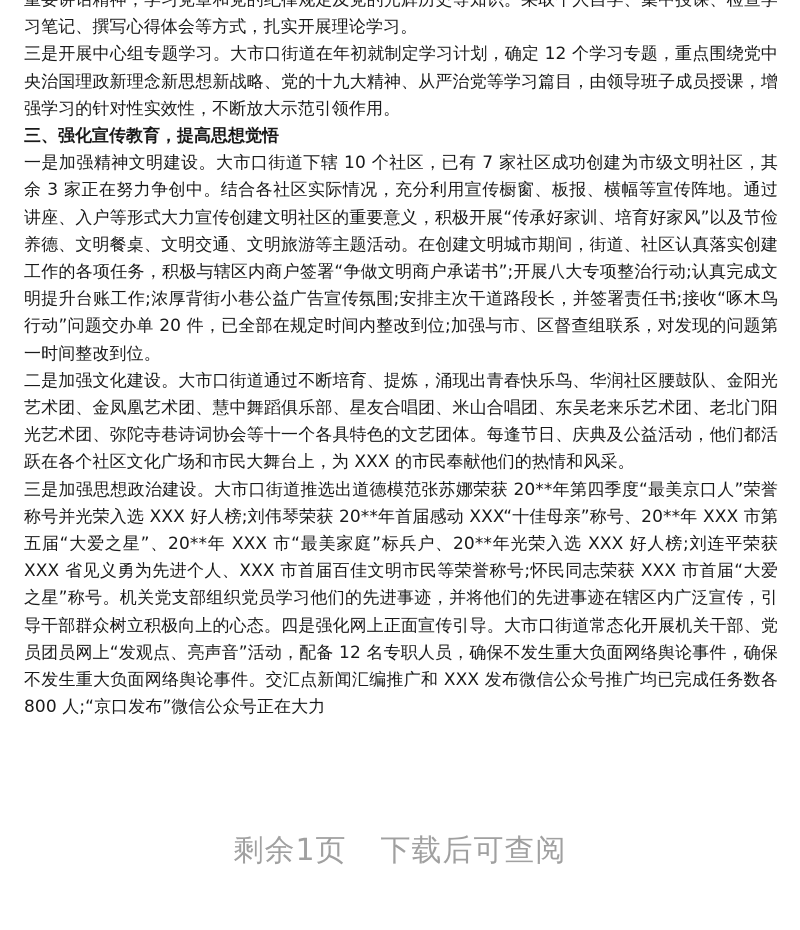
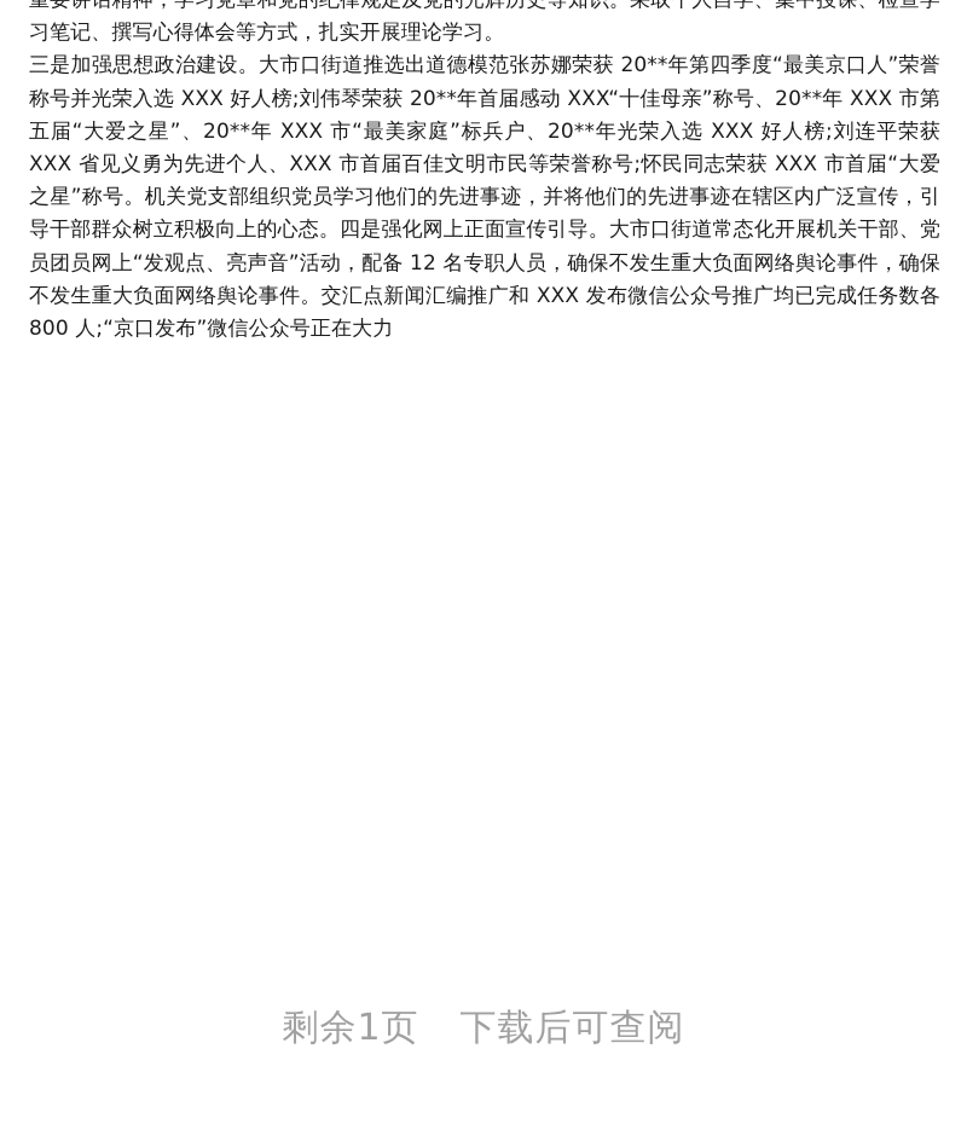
  重要讲话精神，学习党章和党的纪律规定及党的光辉历史等知识。采取个人自学、集中授课、检查学习笔记、撰写心得体会等方式，扎实开展理论学习。
- 三是开展中心组专题学习。大市口街道在年初就制定学习计划，确定 12 个学习专题，重点围绕党中央治国理政新理念新思想新战略、党的十九大精神、从严治党等学习篇目，由领导班子成员授课，增强学习的针对性实效性，不断放大示范引领作用。
- 三、强化宣传教育，提高思想觉悟
- 一是加强精神文明建设。大市口街道下辖 10 个社区，已有 7 家社区成功创建为市级文明社区，其余 3 家正在努力争创中。结合各社区实际情况，充分利用宣传橱窗、板报、横幅等宣传阵地。通过讲座、入户等形式大力宣传创建文明社区的重要意义，积极开展“传承好家训、培育好家风”以及节俭养德、文明餐桌、文明交通、文明旅游等主题活动。在创建文明城市期间，街道、社区认真落实创建工作的各项任务，积极与辖区内商户签署“争做文明商户承诺书”;开展八大专项整治行动;认真完成文明提升台账工作;浓厚背街小巷公益广告宣传氛围;安排主次干道路段长，并签署责任书;接收“啄木鸟行动”问题交办单 20 件，已全部在规定时间内整改到位;加强与市、区督查组联系，对发现的问题第一时间整改到位。
- 二是加强文化建设。大市口街道通过不断培育、提炼，涌现出青春快乐鸟、华润社区腰鼓队、金阳光艺术团、金凤凰艺术团、慧中舞蹈俱乐部、星友合唱团、米山合唱团、东吴老来乐艺术团、老北门阳光艺术团、弥陀寺巷诗词协会等十一个各具特色的文艺团体。每逢节日、庆典及公益活动，他们都活跃在各个社区文化广场和市民大舞台上，为 XXX 的市民奉献他们的热情和风采。
  三是加强思想政治建设。大市口街道推选出道德模范张苏娜荣获 20**年第四季度“最美京口人”荣誉称号并光荣入选 XXX 好人榜;刘伟琴荣获 20**年首届感动 XXX“十佳母亲”称号、20**年 XXX 市第五届“大爱之星”、20**年 XXX 市“最美家庭”标兵户、20**年光荣入选 XXX 好人榜;刘连平荣获 XXX 省见义勇为先进个人、XXX 市首届百佳文明市民等荣誉称号;怀民同志荣获 XXX 市首届“大爱之星”称号。机关党支部组织党员学习他们的先进事迹，并将他们的先进事迹在辖区内广泛宣传，引导干部群众树立积极向上的心态。四是强化网上正面宣传引导。大市口街道常态化开展机关干部、党员团员网上“发观点、亮声音”活动，配备 12 名专职人员，确保不发生重大负面网络舆论事件，确保不发生重大负面网络舆论事件。交汇点新闻汇编推广和 XXX 发布微信公众号推广均已完成任务数各 800 人;“京口发布”微信公众号正在大力
  剩余1页 下载后可查阅
